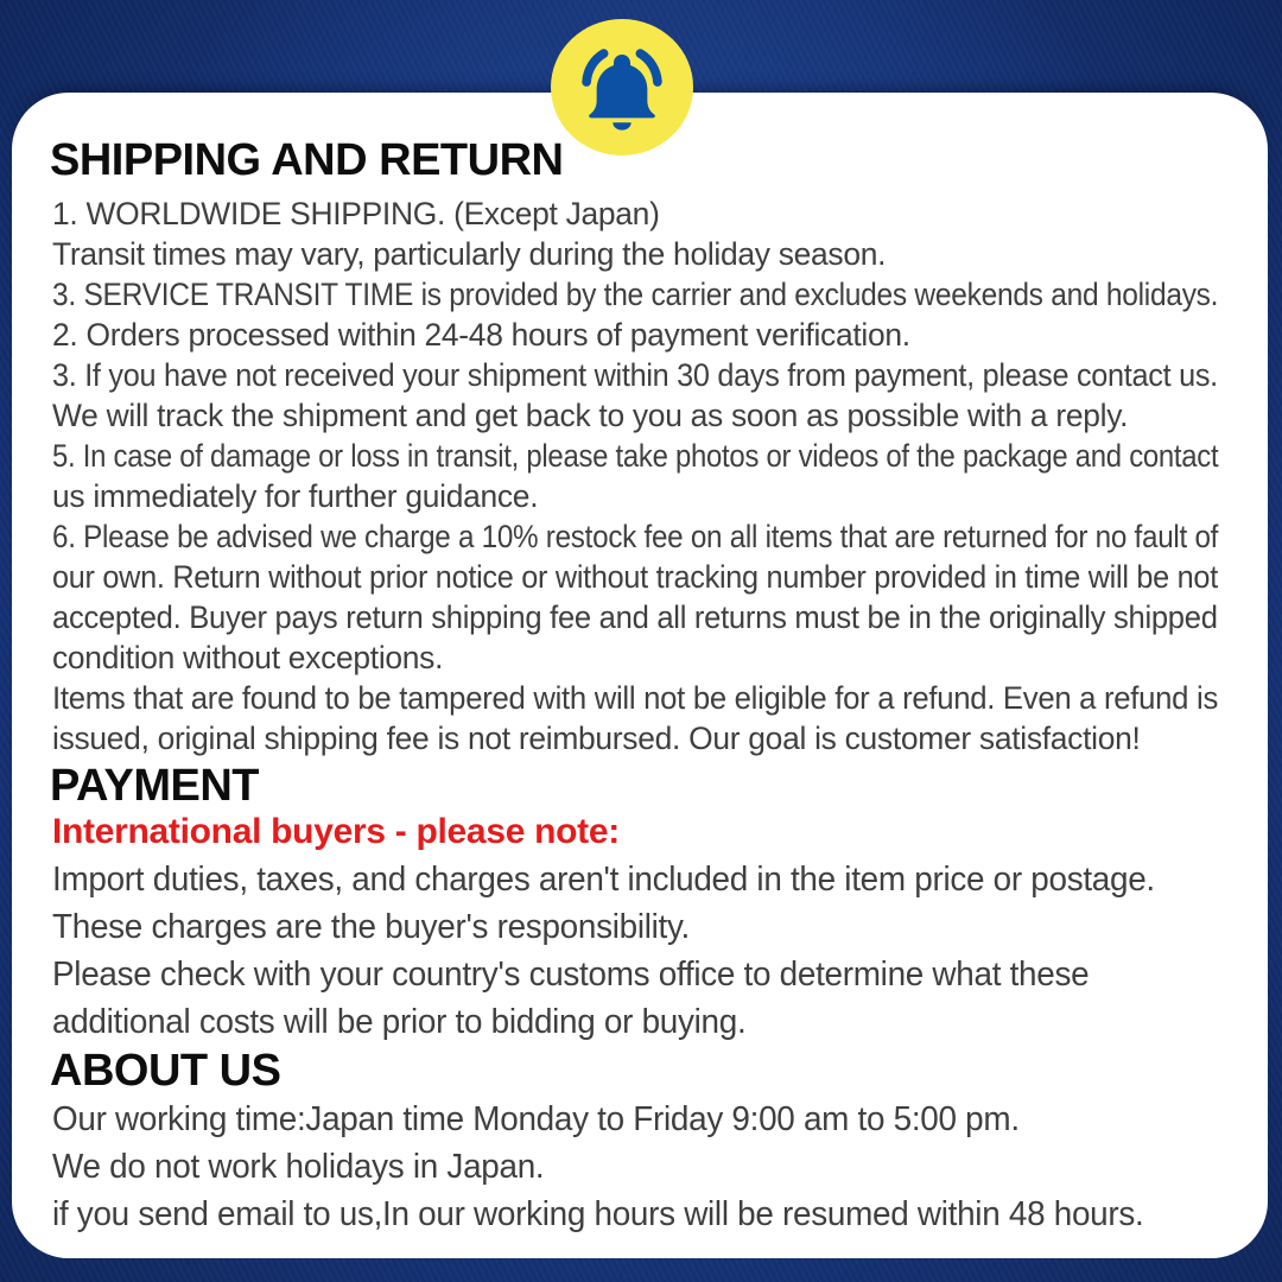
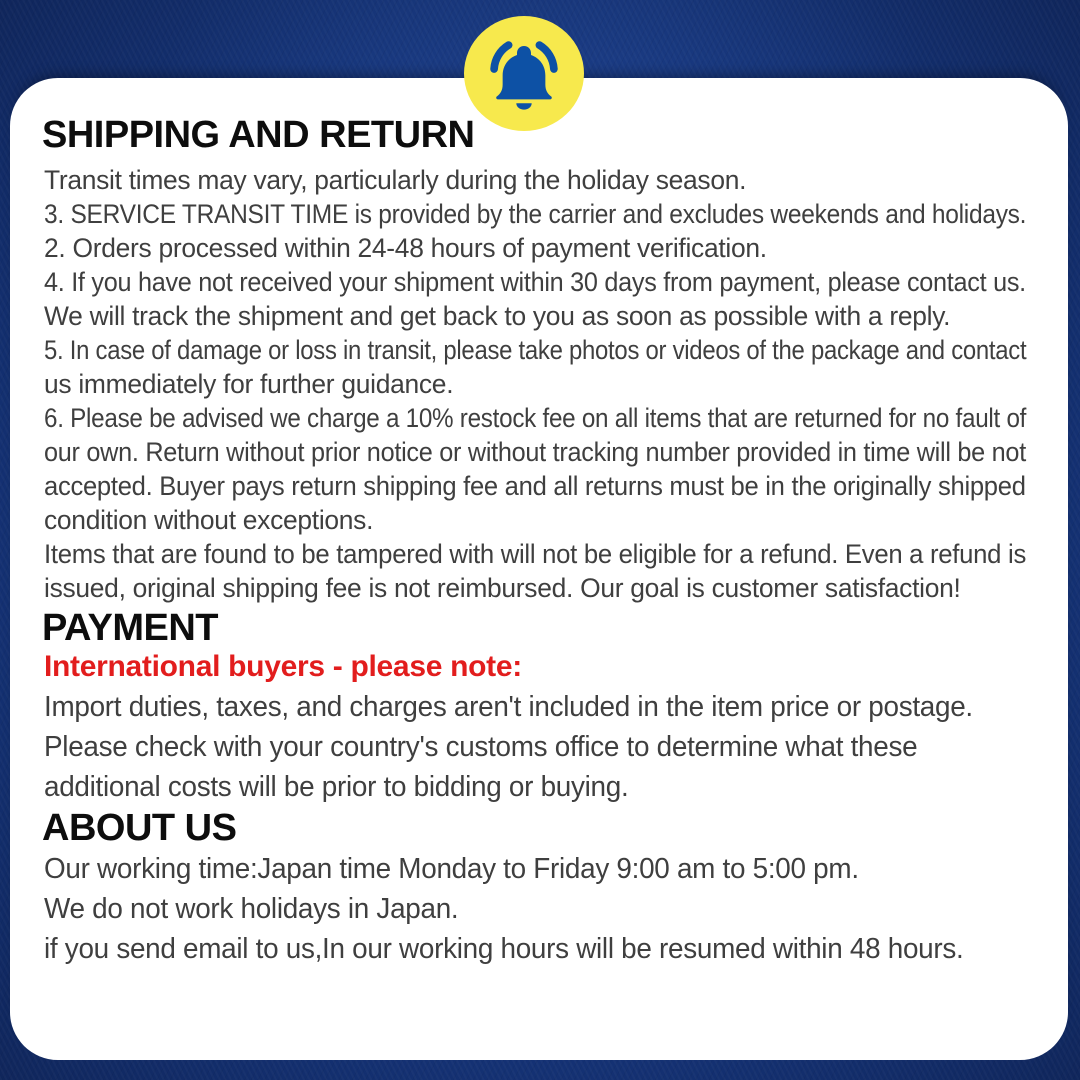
  SHIPPING AND RETURN
- 1. WORLDWIDE SHIPPING. (Except Japan)
  Transit times may vary, particularly during the holiday season.
  3. SERVICE TRANSIT TIME is provided by the carrier and excludes weekends and holidays.
  2. Orders processed within 24-48 hours of payment verification.
- 3. If you have not received your shipment within 30 days from payment, please contact us.
+ 4. If you have not received your shipment within 30 days from payment, please contact us.
  We will track the shipment and get back to you as soon as possible with a reply.
  5. In case of damage or loss in transit, please take photos or videos of the package and contact
  us immediately for further guidance.
  6. Please be advised we charge a 10% restock fee on all items that are returned for no fault of
  our own. Return without prior notice or without tracking number provided in time will be not
  accepted. Buyer pays return shipping fee and all returns must be in the originally shipped
  condition without exceptions.
  Items that are found to be tampered with will not be eligible for a refund. Even a refund is
  issued, original shipping fee is not reimbursed. Our goal is customer satisfaction!
  PAYMENT
  International buyers - please note:
  Import duties, taxes, and charges aren't included in the item price or postage.
- These charges are the buyer's responsibility.
  Please check with your country's customs office to determine what these
  additional costs will be prior to bidding or buying.
  ABOUT US
  Our working time:Japan time Monday to Friday 9:00 am to 5:00 pm.
  We do not work holidays in Japan.
  if you send email to us,In our working hours will be resumed within 48 hours.
